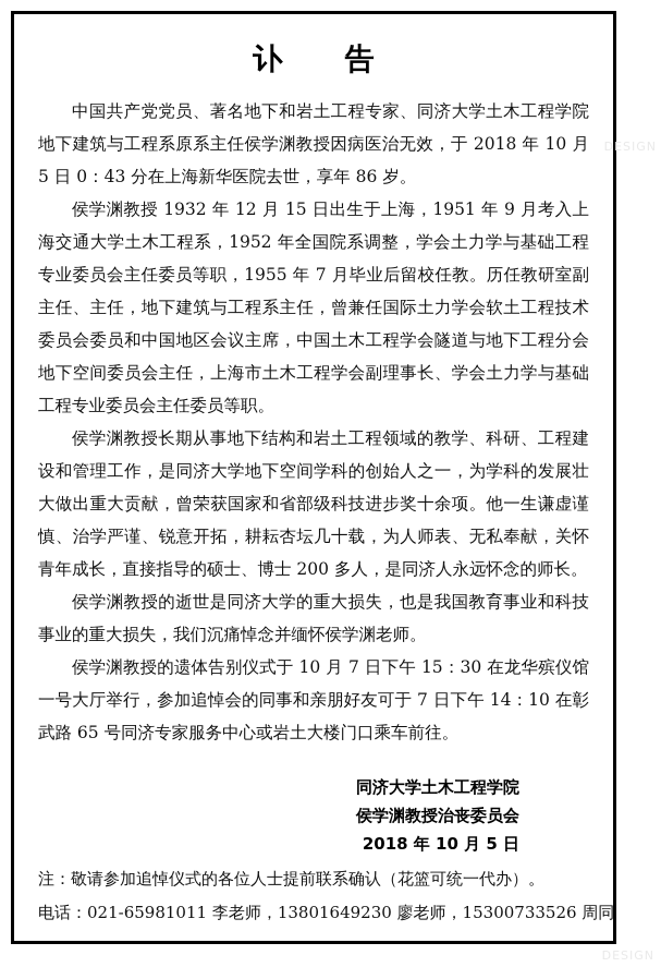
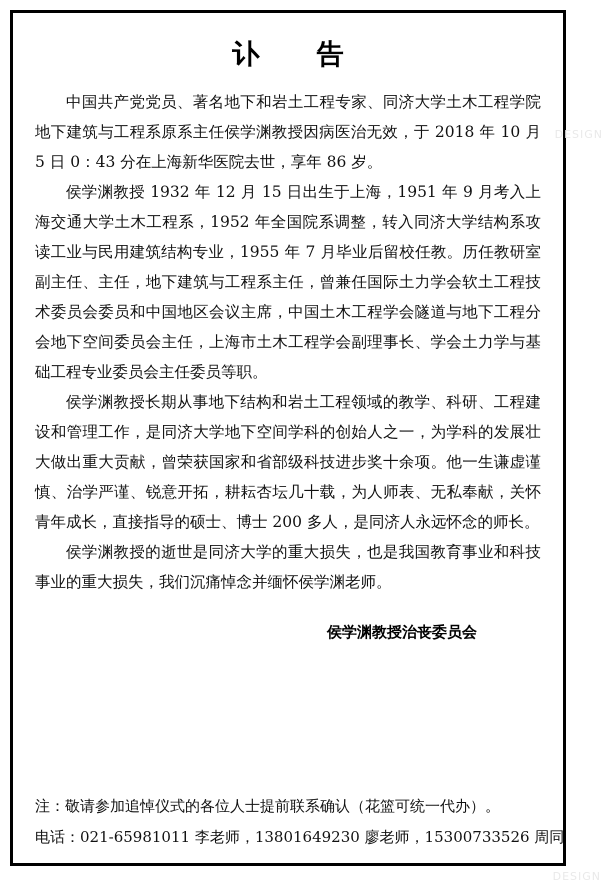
  讣 告
  中国共产党党员、著名地下和岩土工程专家、同济大学土木工程学院地下建筑与工程系原系主任侯学渊教授因病医治无效，于 2018 年 10 月 5 日 0：43 分在上海新华医院去世，享年 86 岁。
- 侯学渊教授 1932 年 12 月 15 日出生于上海，1951 年 9 月考入上海交通大学土木工程系，1952 年全国院系调整，学会土力学与基础工程专业委员会主任委员等职，1955 年 7 月毕业后留校任教。历任教研室副主任、主任，地下建筑与工程系主任，曾兼任国际土力学会软土工程技术委员会委员和中国地区会议主席，中国土木工程学会隧道与地下工程分会地下空间委员会主任，上海市土木工程学会副理事长、学会土力学与基础工程专业委员会主任委员等职。
+ 侯学渊教授 1932 年 12 月 15 日出生于上海，1951 年 9 月考入上海交通大学土木工程系，1952 年全国院系调整，转入同济大学结构系攻读工业与民用建筑结构专业，1955 年 7 月毕业后留校任教。历任教研室副主任、主任，地下建筑与工程系主任，曾兼任国际土力学会软土工程技术委员会委员和中国地区会议主席，中国土木工程学会隧道与地下工程分会地下空间委员会主任，上海市土木工程学会副理事长、学会土力学与基础工程专业委员会主任委员等职。
  侯学渊教授长期从事地下结构和岩土工程领域的教学、科研、工程建设和管理工作，是同济大学地下空间学科的创始人之一，为学科的发展壮大做出重大贡献，曾荣获国家和省部级科技进步奖十余项。他一生谦虚谨慎、治学严谨、锐意开拓，耕耘杏坛几十载，为人师表、无私奉献，关怀青年成长，直接指导的硕士、博士 200 多人，是同济人永远怀念的师长。
  侯学渊教授的逝世是同济大学的重大损失，也是我国教育事业和科技事业的重大损失，我们沉痛悼念并缅怀侯学渊老师。
- 侯学渊教授的遗体告别仪式于 10 月 7 日下午 15：30 在龙华殡仪馆一号大厅举行，参加追悼会的同事和亲朋好友可于 7 日下午 14：10 在彰武路 65 号同济专家服务中心或岩土大楼门口乘车前往。
- 同济大学土木工程学院
  侯学渊教授治丧委员会
- 2018 年 10 月 5 日
  注：敬请参加追悼仪式的各位人士提前联系确认（花篮可统一代办）。
  电话：021-65981011 李老师，13801649230 廖老师，15300733526 周同
  DESIGN
